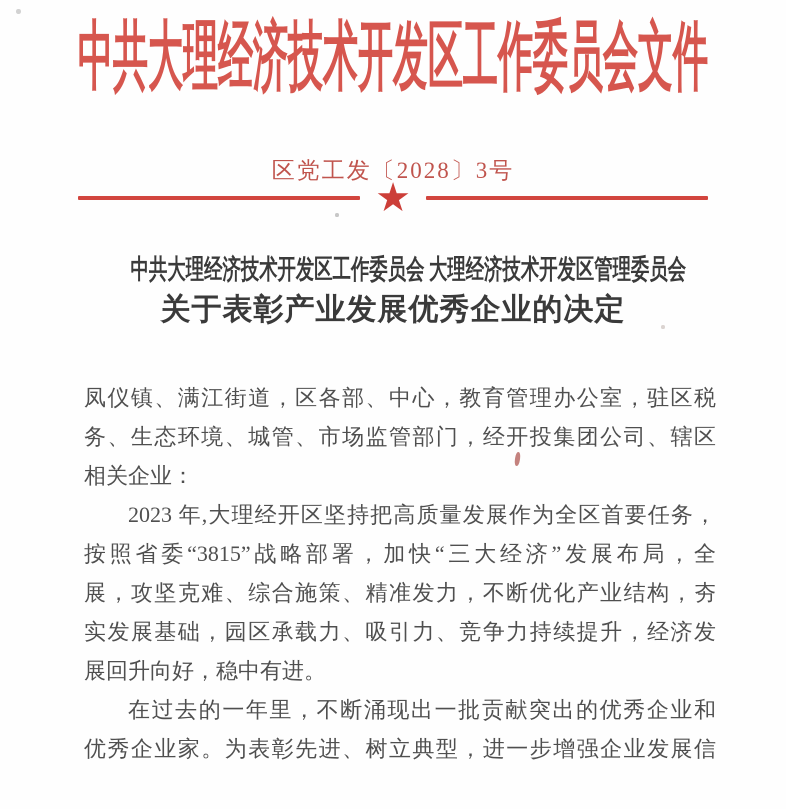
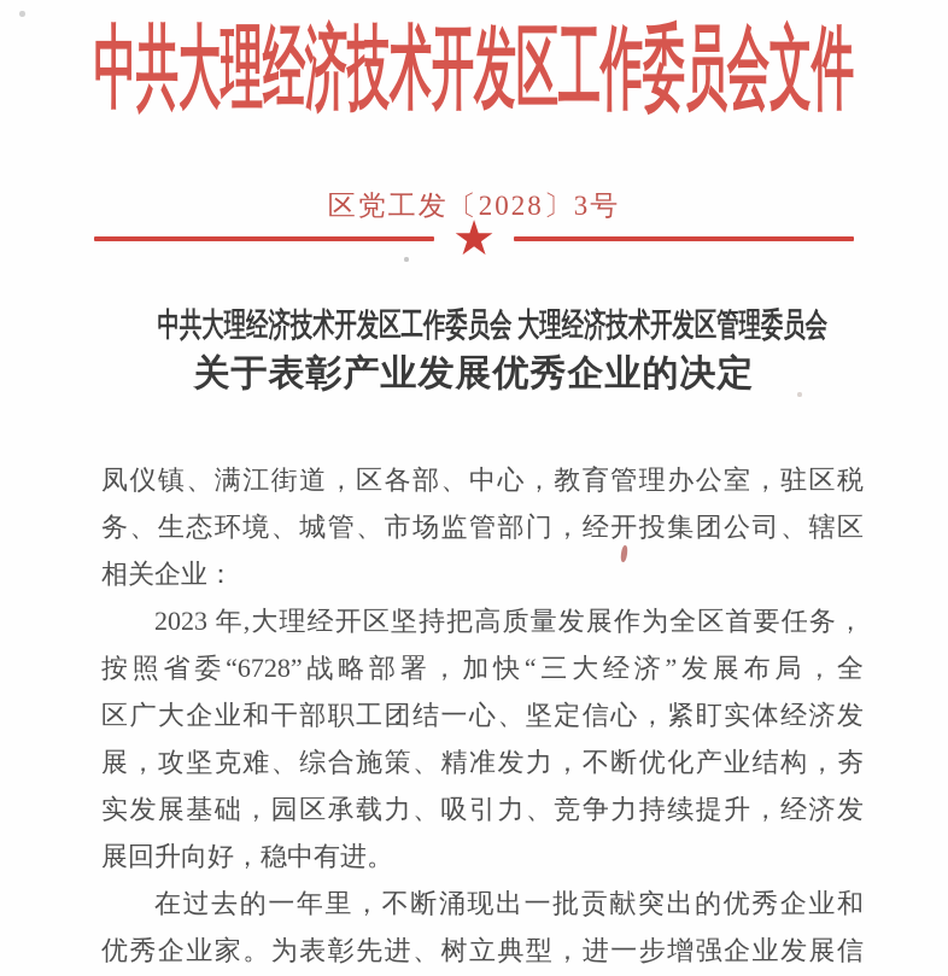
  中共大理经济技术开发区工作委员会文件
  区党工发〔2028〕3号
  ★
  中共大理经济技术开发区工作委员会 大理经济技术开发区管理委员会
  关于表彰产业发展优秀企业的决定
  凤仪镇、满江街道，区各部、中心，教育管理办公室，驻区税
  务、生态环境、城管、市场监管部门，经开投集团公司、辖区
  相关企业：
  2023 年,大理经开区坚持把高质量发展作为全区首要任务，
- 按照省委“3815”战略部署，加快“三大经济”发展布局，全
+ 按照省委“6728”战略部署，加快“三大经济”发展布局，全
+ 区广大企业和干部职工团结一心、坚定信心，紧盯实体经济发
  展，攻坚克难、综合施策、精准发力，不断优化产业结构，夯
  实发展基础，园区承载力、吸引力、竞争力持续提升，经济发
  展回升向好，稳中有进。
  在过去的一年里，不断涌现出一批贡献突出的优秀企业和
  优秀企业家。为表彰先进、树立典型，进一步增强企业发展信
